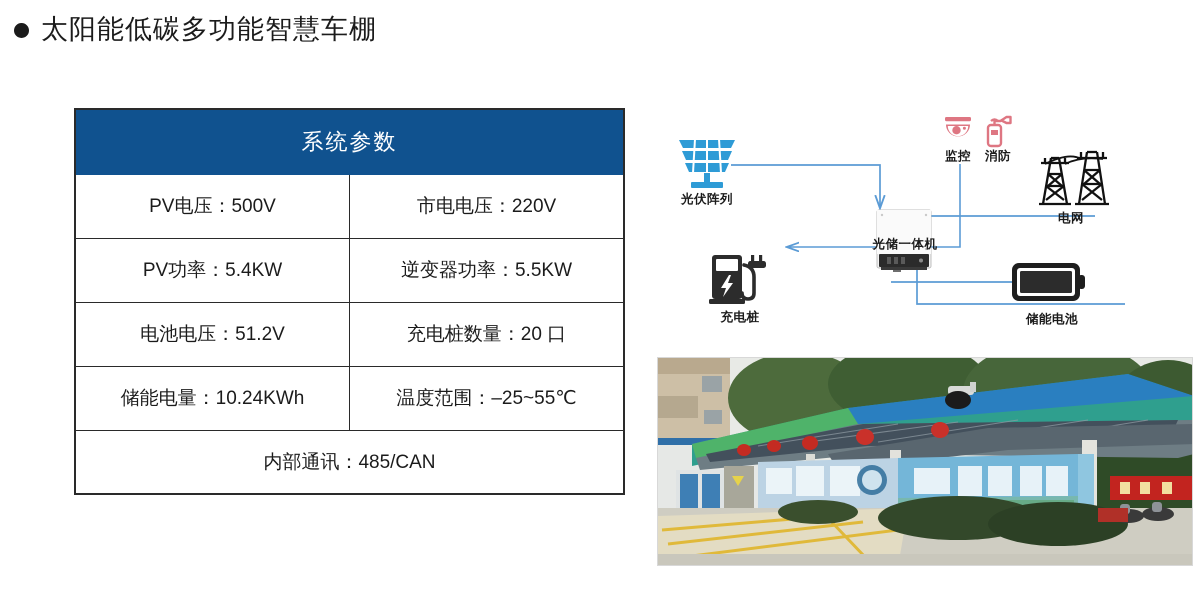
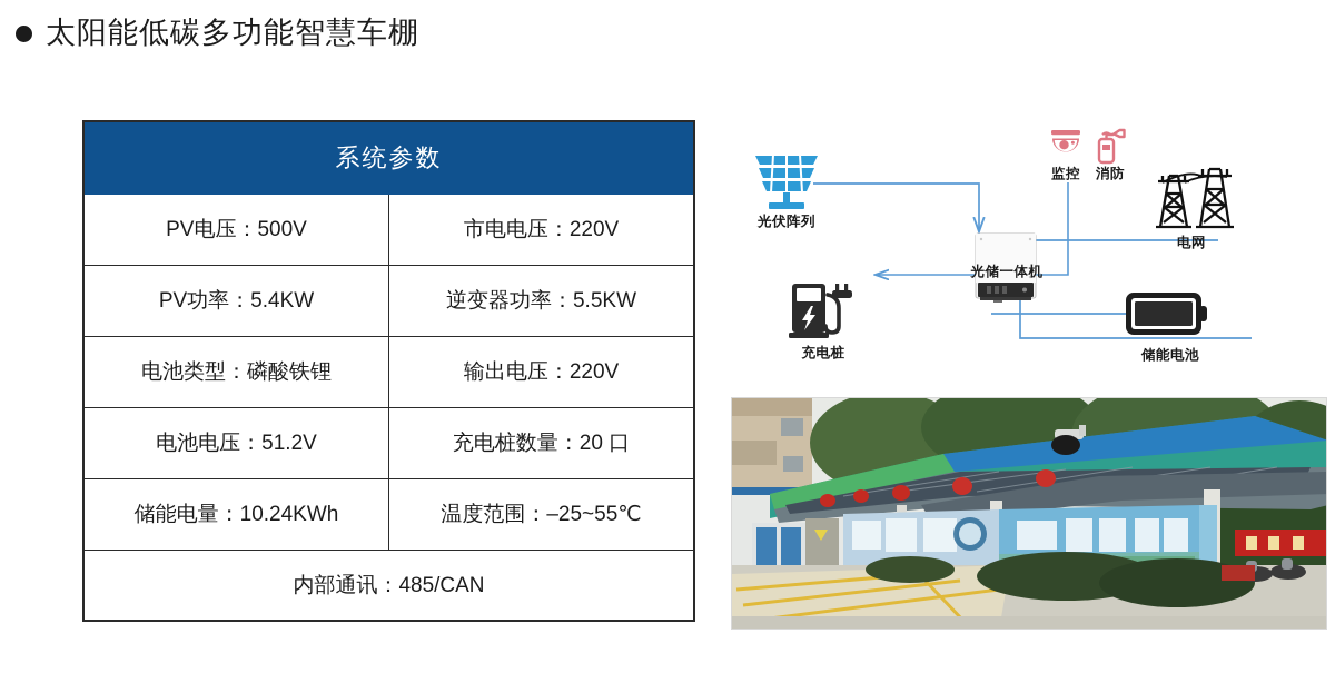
  太阳能低碳多功能智慧车棚
  系统参数
  PV电压：500V	市电电压：220V
  PV功率：5.4KW	逆变器功率：5.5KW
+ 电池类型：磷酸铁锂	输出电压：220V
  电池电压：51.2V	充电桩数量：20 口
  储能电量：10.24KWh	温度范围：–25~55℃
  内部通讯：485/CAN
  光伏阵列
  监控
  消防
  电网
  光储一体机
  充电桩
  储能电池
